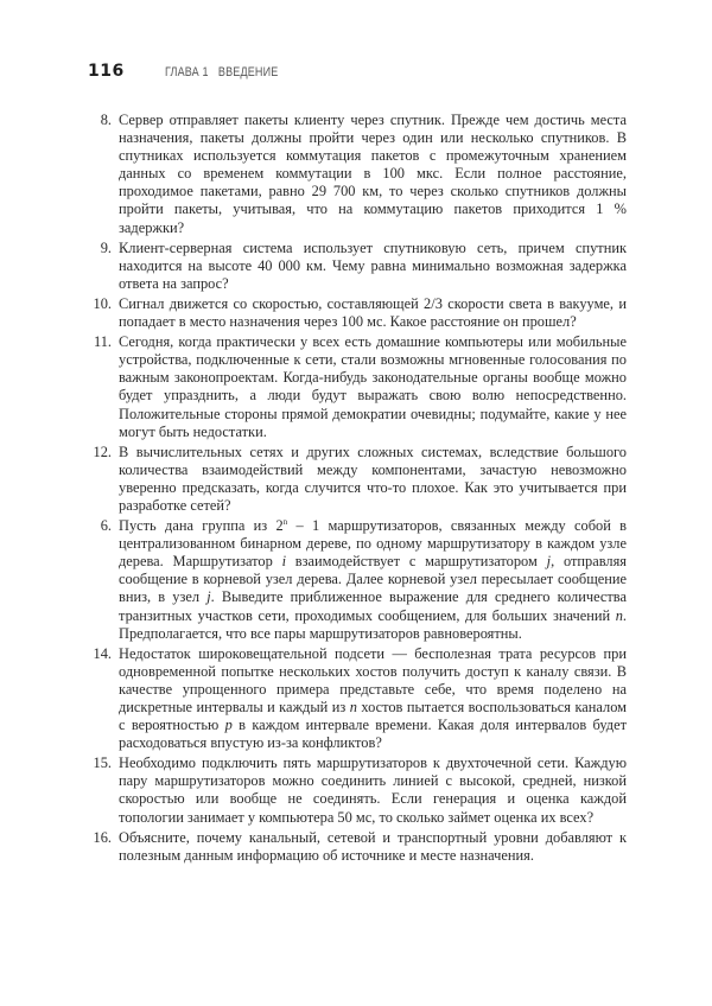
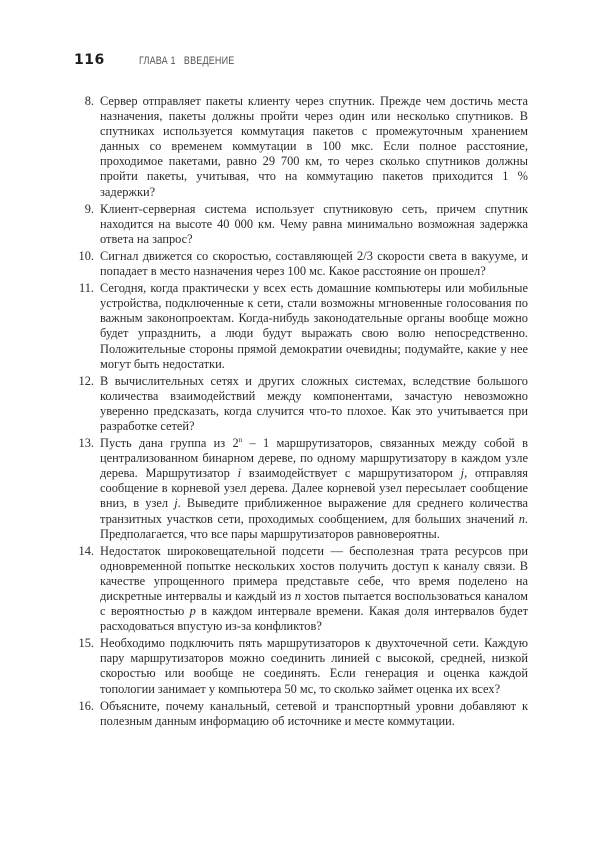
  116
  ГЛАВА 1 ВВЕДЕНИЕ
  8.
  Сервер отправляет пакеты клиенту через спутник. Прежде чем достичь места назначения, пакеты должны пройти через один или несколько спут­ников. В спутниках используется коммутация пакетов с промежуточным хранением данных со временем коммутации в 100 мкс. Если полное рас­стояние, проходимое пакетами, равно 29 700 км, то через сколько спутников должны пройти пакеты, учитывая, что на коммутацию пакетов приходится 1 % задержки?
  9.
  Клиент-серверная система использует спутниковую сеть, причем спутник находится на высоте 40 000 км. Чему равна минимально возможная задержка ответа на запрос?
  10.
  Сигнал движется со скоростью, составляющей 2/3 скорости света в вакууме, и попадает в место назначения через 100 мс. Какое расстояние он прошел?
  11.
  Сегодня, когда практически у всех есть домашние компьютеры или мо­бильные устройства, подключенные к сети, стали возможны мгновенные голосования по важным законопроектам. Когда-нибудь законодательные органы вообще можно будет упразднить, а люди будут выражать свою волю непосредственно. Положительные стороны прямой демократии очевидны; подумайте, какие у нее могут быть недостатки.
  12.
  В вычислительных сетях и других сложных системах, вследствие большого количества взаимодействий между компонентами, зачастую невозможно уверенно предсказать, когда случится что-то плохое. Как это учитывается при разработке сетей?
- 6.
+ 13.
  Пусть дана группа из 2n – 1 маршрутизаторов, связанных между собой в централизованном бинарном дереве, по одному маршрутизатору в каж­дом узле дерева. Маршрутизатор i взаимодействует с маршрутизатором j, отправляя сообщение в корневой узел дерева. Далее корневой узел пере­сылает сообщение вниз, в узел j. Выведите приближенное выражение для среднего количества транзитных участков сети, проходимых сообщением, для больших значений n. Предполагается, что все пары маршрутизаторов равновероятны.
  14.
  Недостаток широковещательной подсети — бесполезная трата ресурсов при одновременной попытке нескольких хостов получить доступ к каналу связи. В качестве упрощенного примера представьте себе, что время поделено на дискретные интервалы и каждый из n хостов пытается воспользоваться ка­налом с вероятностью p в каждом интервале времени. Какая доля интервалов будет расходоваться впустую из-за конфликтов?
  15.
  Необходимо подключить пять маршрутизаторов к двухточечной сети. Каждую пару маршрутизаторов можно соединить линией с высокой, сред­ней, низкой скоростью или вообще не соединять. Если генерация и оценка каждой топологии занимает у компьютера 50 мс, то сколько займет оценка их всех?
  16.
- Объясните, почему канальный, сетевой и транспортный уровни добавляют к полезным данным информацию об источнике и месте назначения.
+ Объясните, почему канальный, сетевой и транспортный уровни добавляют к полезным данным информацию об источнике и месте коммутации.
